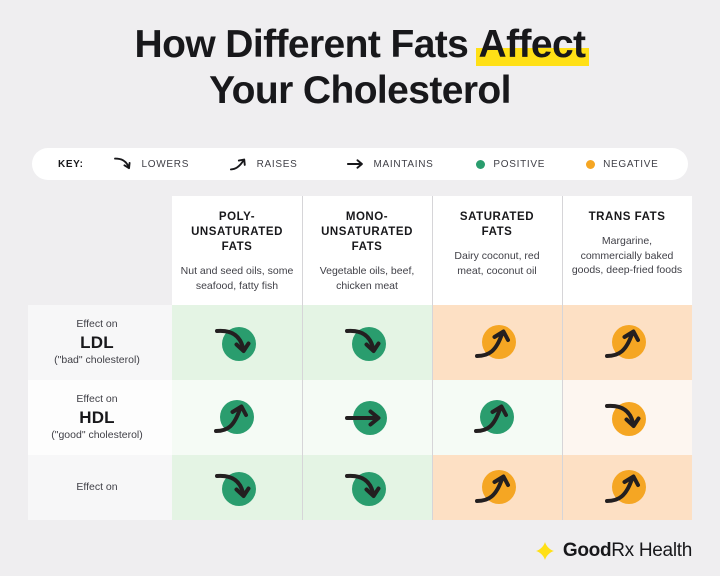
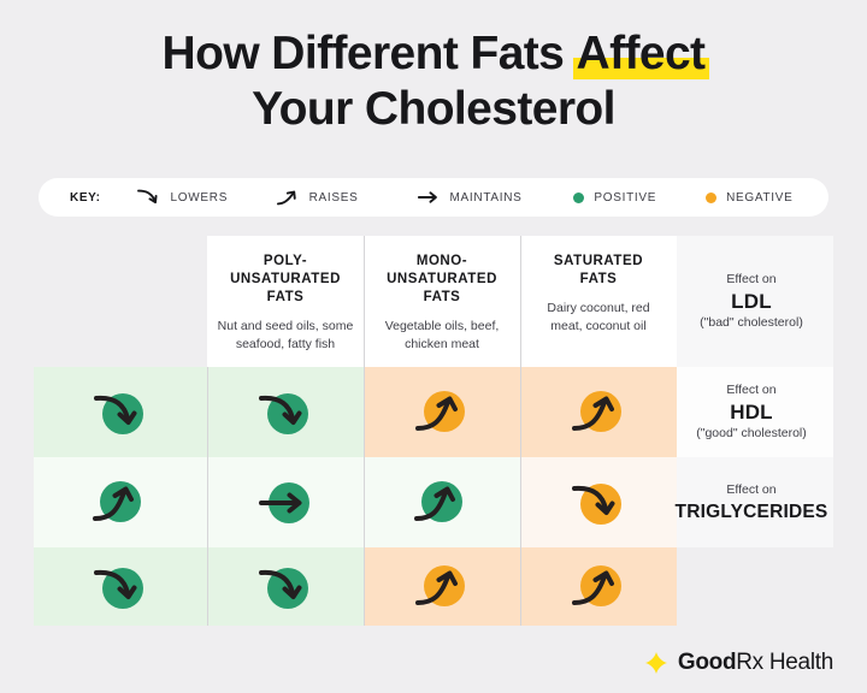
  How Different Fats Affect
  Your Cholesterol
  KEY:
  LOWERS
  RAISES
  MAINTAINS
  POSITIVE
  NEGATIVE
  POLY-
  UNSATURATED
  FATS
  Nut and seed oils, some seafood, fatty fish
  MONO-
  UNSATURATED
  FATS
  Vegetable oils, beef, chicken meat
  SATURATED
  FATS
  Dairy coconut, red meat, coconut oil
- TRANS FATS
- Margarine, commercially baked goods, deep-fried foods
  Effect on
  LDL
  ("bad" cholesterol)
  Effect on
  HDL
  ("good" cholesterol)
  Effect on
+ TRIGLYCERIDES
  GoodRx Health
